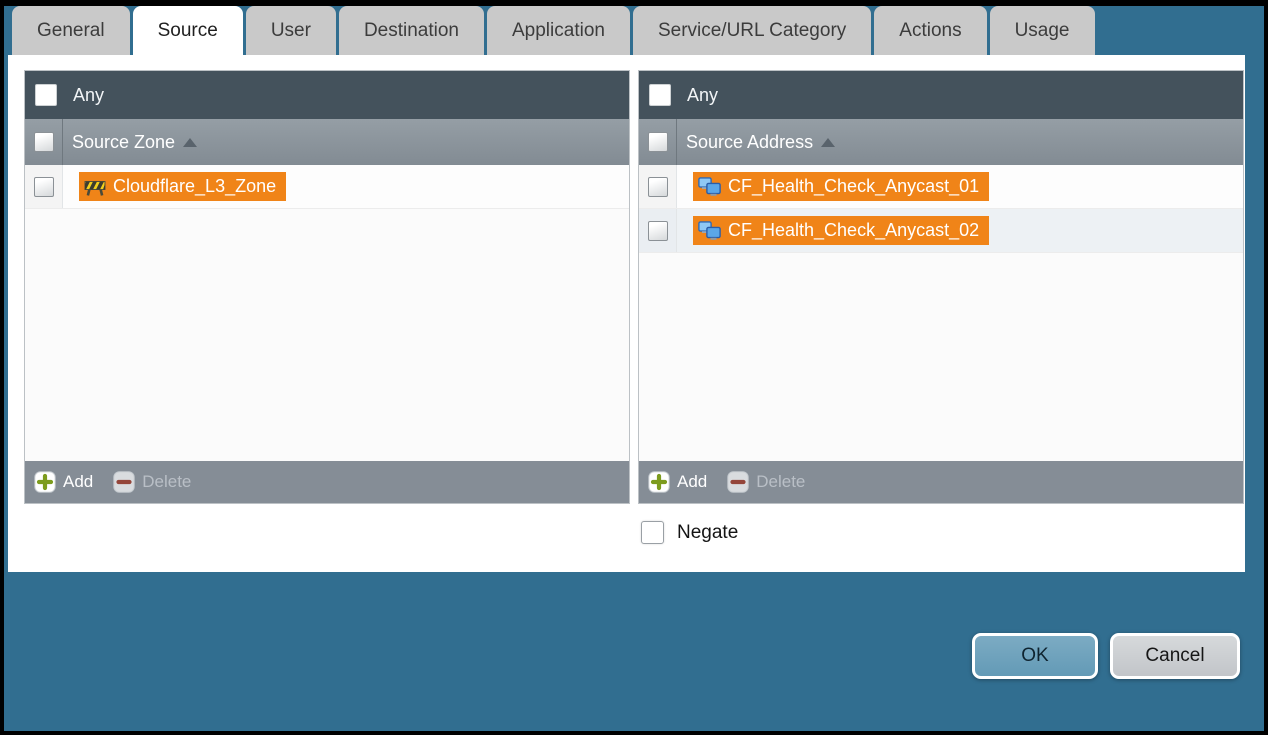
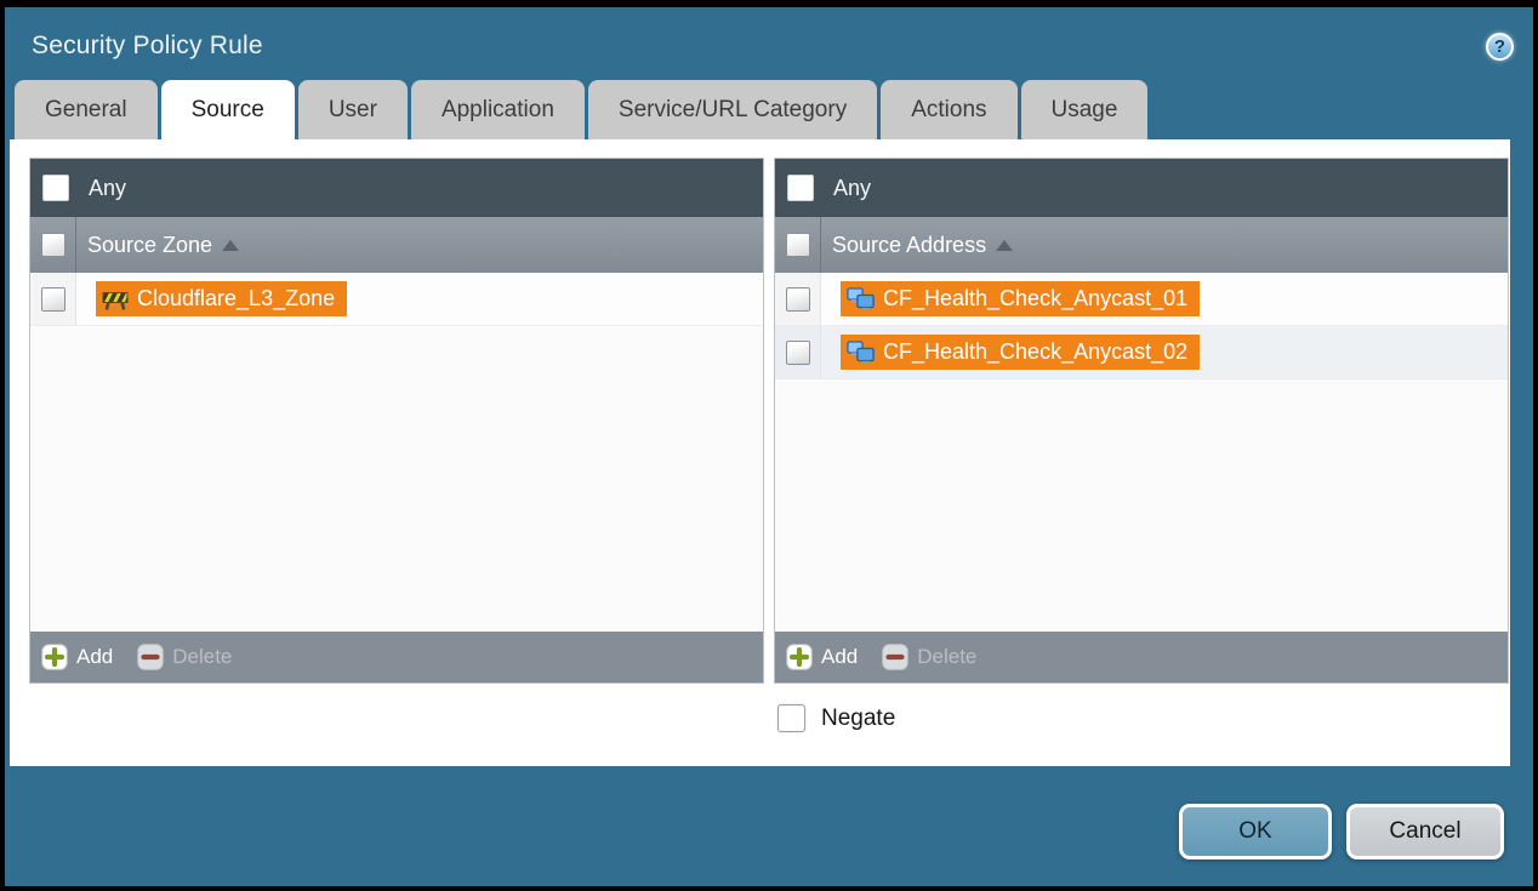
+ Security Policy Rule
+ ?
  General
  Source
  User
- Destination
  Application
  Service/URL Category
  Actions
  Usage
  Any
  Source Zone
  Cloudflare_L3_Zone
  Add
  Delete
  Any
  Source Address
  CF_Health_Check_Anycast_01
  CF_Health_Check_Anycast_02
  Add
  Delete
  Negate
  OK
  Cancel
